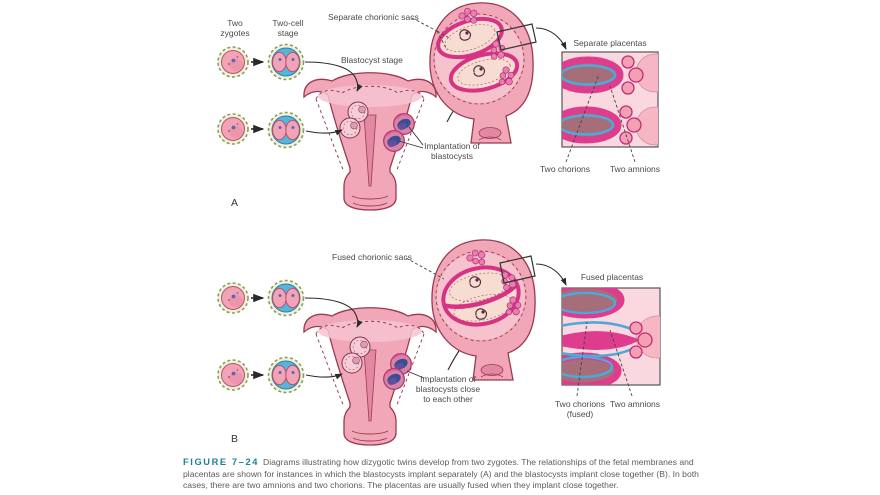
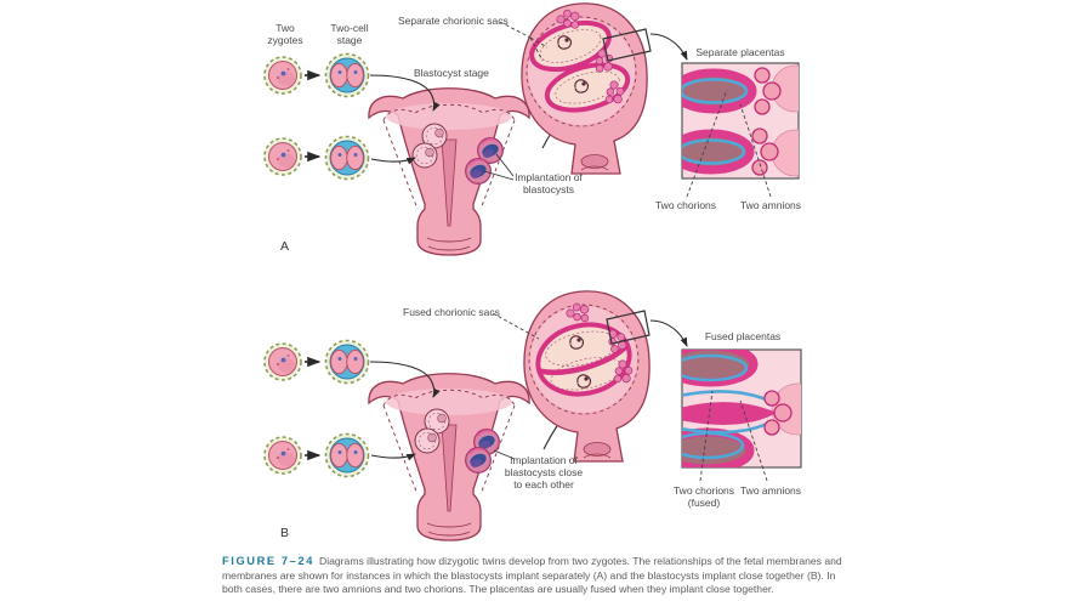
  Two
  zygotes
  Two-cell
  stage
  Separate chorionic sacs
  Blastocyst stage
  Implantation of
  blastocysts
  Separate placentas
  Two chorions
  Two amnions
  A
  Fused chorionic sacs
  Implantation of
  blastocysts close
  to each other
  Fused placentas
  Two chorions
  (fused)
  Two amnions
  B
- FIGURE 7–24 Diagrams illustrating how dizygotic twins develop from two zygotes. The relationships of the fetal membranes and placentas are shown for instances in which the blastocysts implant separately (A) and the blastocysts implant close together (B). In both cases, there are two amnions and two chorions. The placentas are usually fused when they implant close together.
+ FIGURE 7–24 Diagrams illustrating how dizygotic twins develop from two zygotes. The relationships of the fetal membranes and membranes are shown for instances in which the blastocysts implant separately (A) and the blastocysts implant close together (B). In both cases, there are two amnions and two chorions. The placentas are usually fused when they implant close together.
